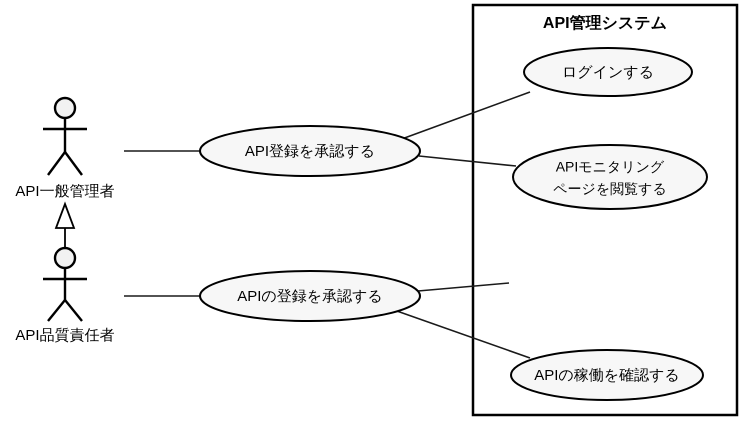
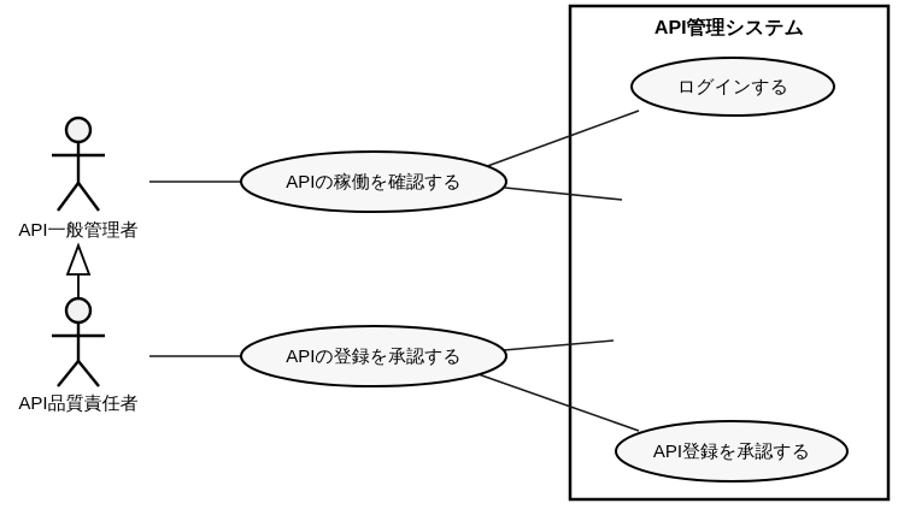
  API管理システム
  API一般管理者
  API品質責任者
- API登録を承認する
+ APIの稼働を確認する
  APIの登録を承認する
  ログインする
- APIモニタリング
- ページを閲覧する
- APIの稼働を確認する
+ API登録を承認する
